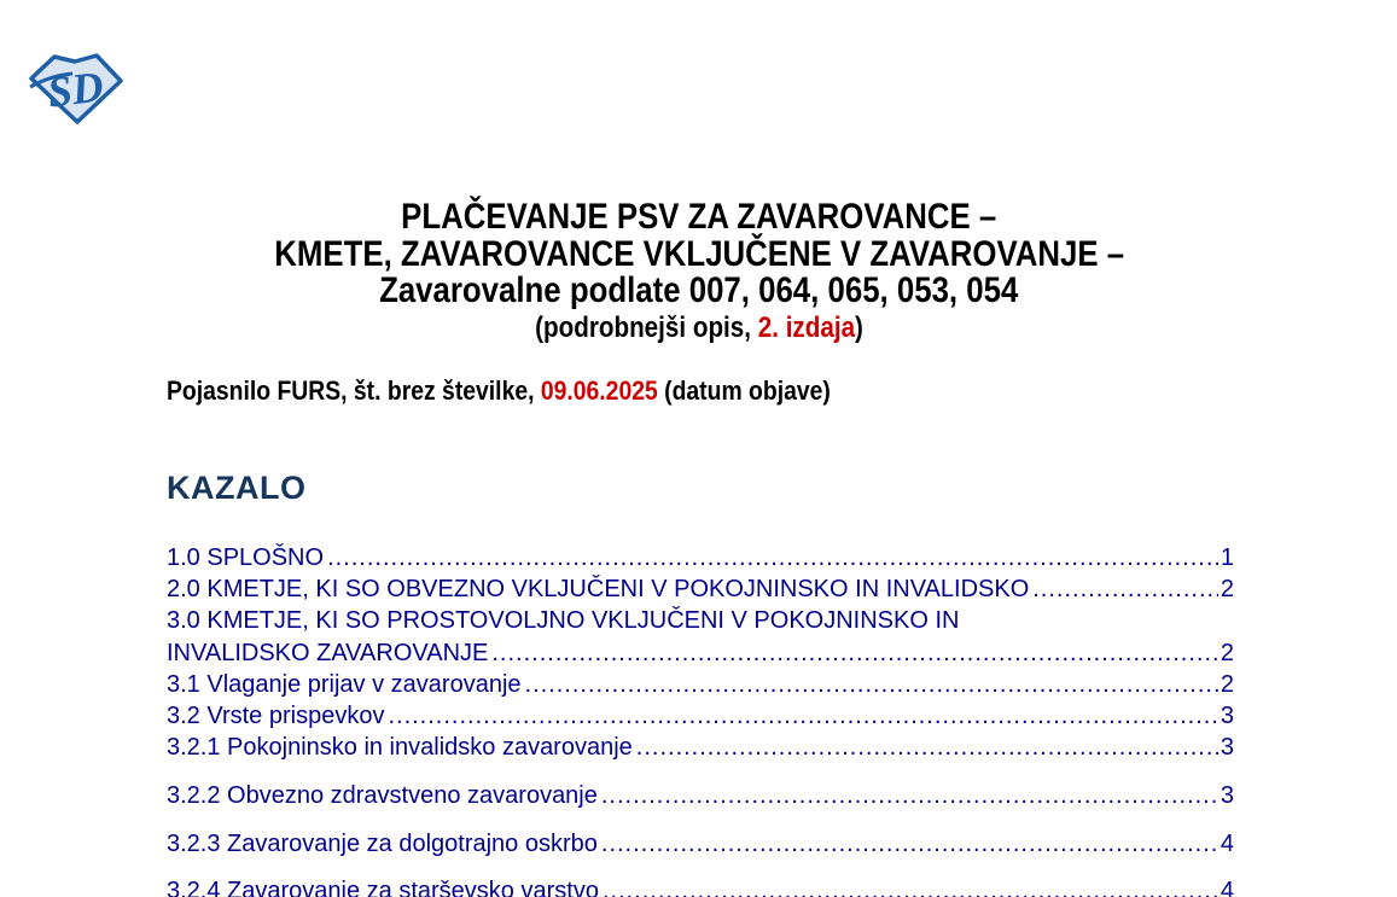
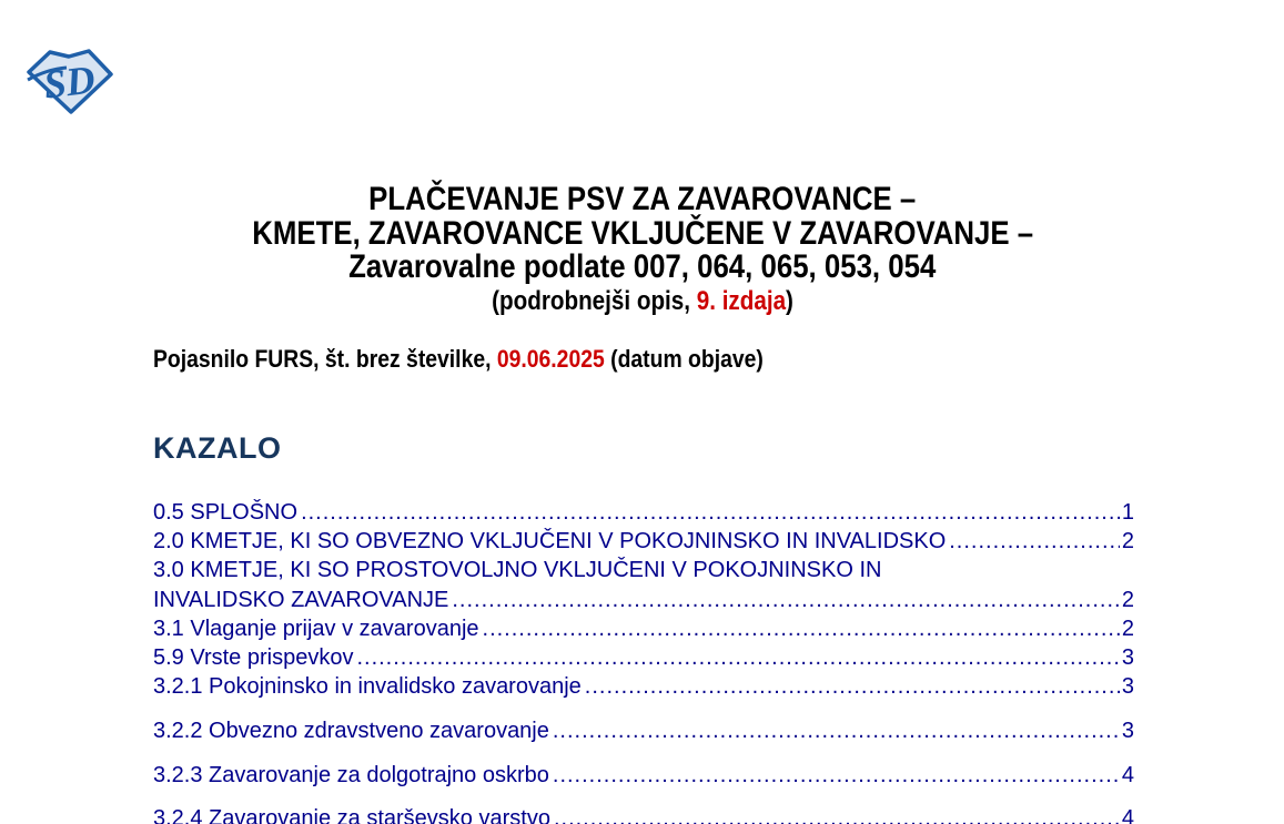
  PLAČEVANJE PSV ZA ZAVAROVANCE –
  KMETE, ZAVAROVANCE VKLJUČENE V ZAVAROVANJE –
  Zavarovalne podlate 007, 064, 065, 053, 054
- (podrobnejši opis, 2. izdaja)
+ (podrobnejši opis, 9. izdaja)
  Pojasnilo FURS, št. brez številke, 09.06.2025 (datum objave)
  KAZALO
- 1.0 SPLOŠNO
+ 0.5 SPLOŠNO
  1
  2.0 KMETJE, KI SO OBVEZNO VKLJUČENI V POKOJNINSKO IN INVALIDSKO
  2
  3.0 KMETJE, KI SO PROSTOVOLJNO VKLJUČENI V POKOJNINSKO IN
  INVALIDSKO ZAVAROVANJE
  2
  3.1 Vlaganje prijav v zavarovanje
  2
- 3.2 Vrste prispevkov
+ 5.9 Vrste prispevkov
  3
  3.2.1 Pokojninsko in invalidsko zavarovanje
  3
  3.2.2 Obvezno zdravstveno zavarovanje
  3
  3.2.3 Zavarovanje za dolgotrajno oskrbo
  4
  3.2.4 Zavarovanje za starševsko varstvo
  4
